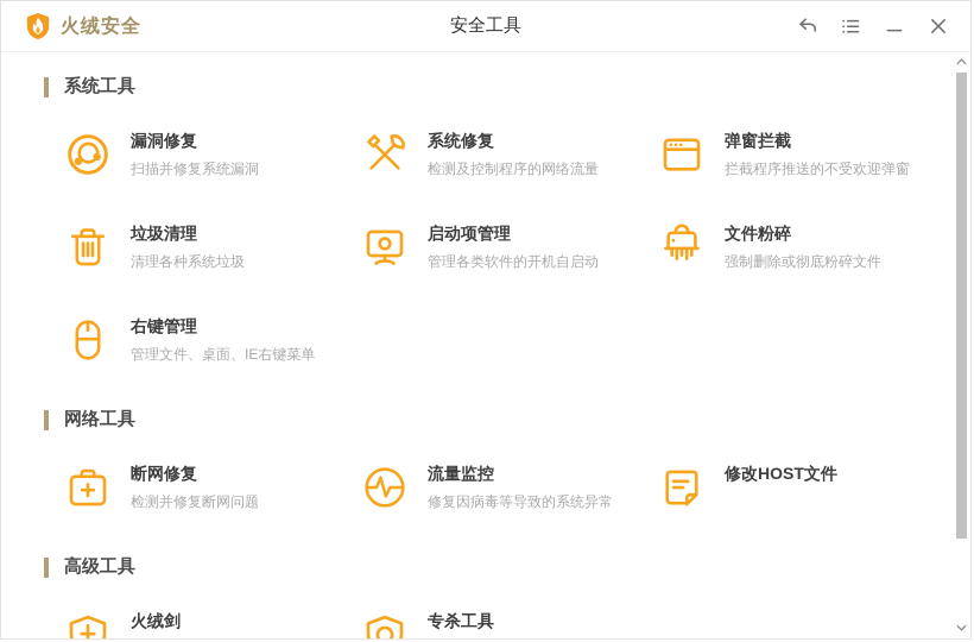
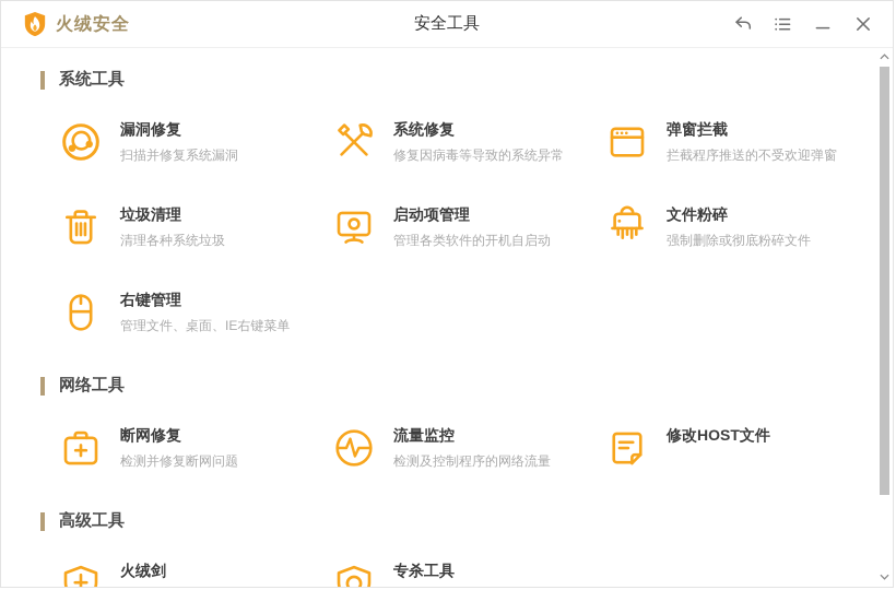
  火绒安全
  安全工具
  系统工具
  漏洞修复
  扫描并修复系统漏洞
  系统修复
- 检测及控制程序的网络流量
+ 修复因病毒等导致的系统异常
  弹窗拦截
  拦截程序推送的不受欢迎弹窗
  垃圾清理
  清理各种系统垃圾
  启动项管理
  管理各类软件的开机自启动
  文件粉碎
  强制删除或彻底粉碎文件
  右键管理
  管理文件、桌面、IE右键菜单
  网络工具
  断网修复
  检测并修复断网问题
  流量监控
- 修复因病毒等导致的系统异常
+ 检测及控制程序的网络流量
  修改HOST文件
  高级工具
  火绒剑
  专杀工具
